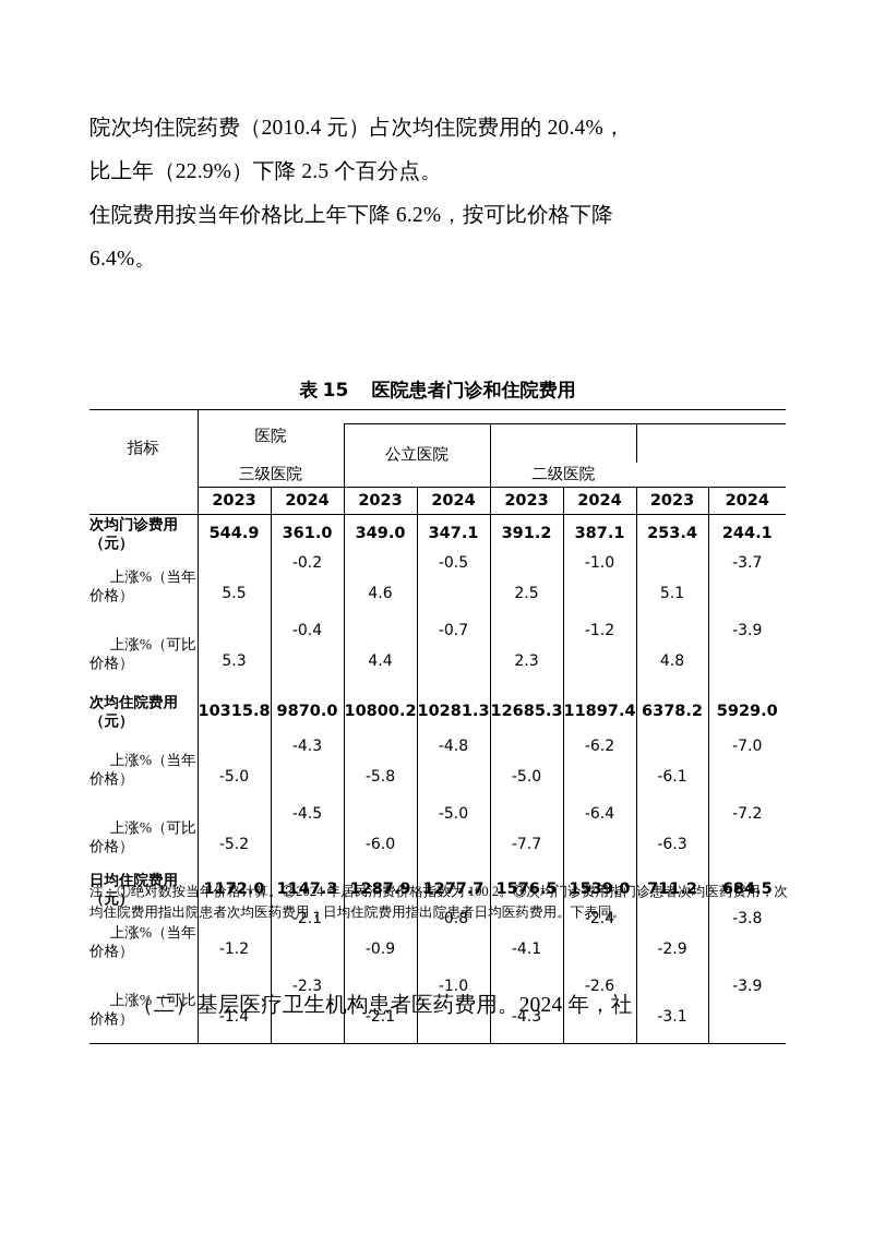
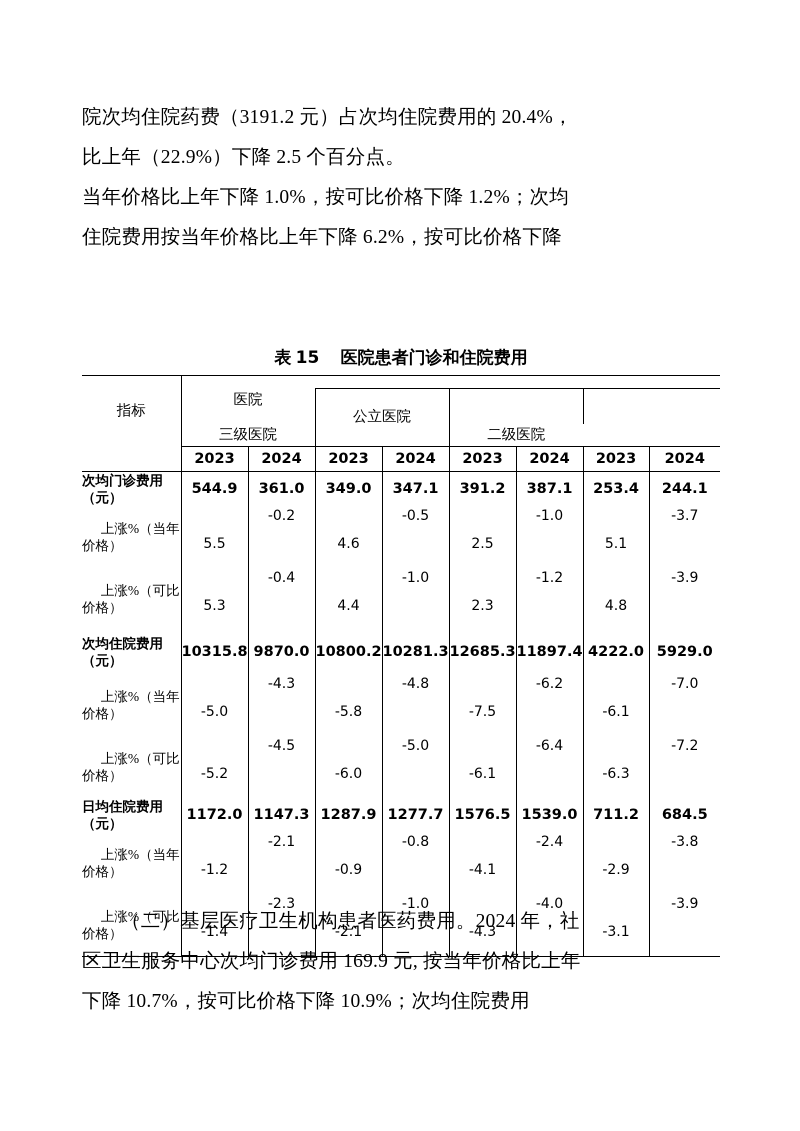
- 院次均住院药费（2010.4 元）占次均住院费用的 20.4%，
+ 院次均住院药费（3191.2 元）占次均住院费用的 20.4%，
  比上年（22.9%）下降 2.5 个百分点。
+ 当年价格比上年下降 1.0%，按可比价格下降 1.2%；次均
  住院费用按当年价格比上年下降 6.2%，按可比价格下降
- 6.4%。
  表 15 医院患者门诊和住院费用
  指标	医院
  公立医院
  三级医院	二级医院
  	2023	2024	2023	2024	2023	2024	2023	2024
  次均门诊费用（元）	544.9	361.0	349.0	347.1	391.2	387.1	253.4	244.1
  上涨%（当年价格）	5.5	-0.2	4.6	-0.5	2.5	-1.0	5.1	-3.7
- 上涨%（可比价格）	5.3	-0.4	4.4	-0.7	2.3	-1.2	4.8	-3.9
+ 上涨%（可比价格）	5.3	-0.4	4.4	-1.0	2.3	-1.2	4.8	-3.9
- 次均住院费用（元）	10315.8	9870.0	10800.2	10281.3	12685.3	11897.4	6378.2	5929.0
+ 次均住院费用（元）	10315.8	9870.0	10800.2	10281.3	12685.3	11897.4	4222.0	5929.0
- 上涨%（当年价格）	-5.0	-4.3	-5.8	-4.8	-5.0	-6.2	-6.1	-7.0
+ 上涨%（当年价格）	-5.0	-4.3	-5.8	-4.8	-7.5	-6.2	-6.1	-7.0
- 上涨%（可比价格）	-5.2	-4.5	-6.0	-5.0	-7.7	-6.4	-6.3	-7.2
+ 上涨%（可比价格）	-5.2	-4.5	-6.0	-5.0	-6.1	-6.4	-6.3	-7.2
  日均住院费用（元）	1172.0	1147.3	1287.9	1277.7	1576.5	1539.0	711.2	684.5
  上涨%（当年价格）	-1.2	-2.1	-0.9	-0.8	-4.1	-2.4	-2.9	-3.8
- 上涨%（可比价格）	-1.4	-2.3	-2.1	-1.0	-4.3	-2.6	-3.1	-3.9
+ 上涨%（可比价格）	-1.4	-2.3	-2.1	-1.0	-4.3	-4.0	-3.1	-3.9
- 注：①绝对数按当年价格计算。②2024 年居民消费价格指数为 100.2。③次均门诊费用指门诊患者次均医药费用，次均住院费用指出院患者次均医药费用，日均住院费用指出院患者日均医药费用。下表同。
  （二）基层医疗卫生机构患者医药费用。2024 年，社
+ 区卫生服务中心次均门诊费用 169.9 元, 按当年价格比上年
+ 下降 10.7%，按可比价格下降 10.9%；次均住院费用
